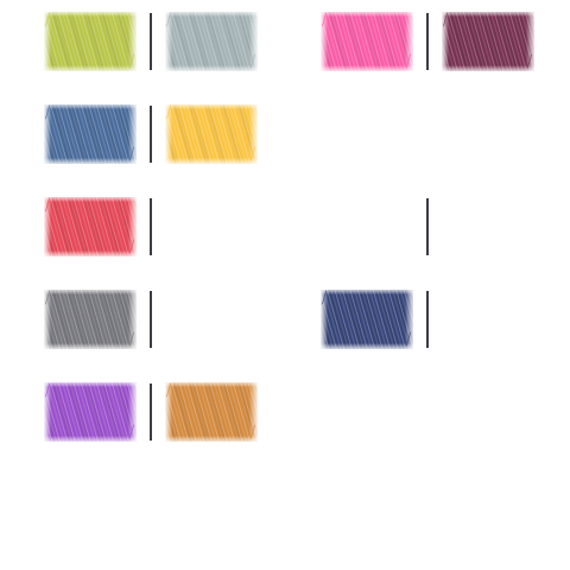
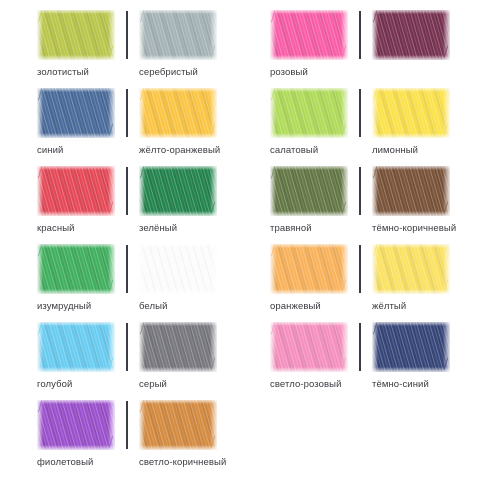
+ золотистый
+ серебристый
+ розовый
+ синий
+ жёлто-оранжевый
+ салатовый
+ лимонный
+ красный
+ зелёный
+ травяной
+ тёмно-коричневый
+ изумрудный
+ белый
+ оранжевый
+ жёлтый
+ голубой
+ серый
+ светло-розовый
+ тёмно-синий
+ фиолетовый
+ светло-коричневый
